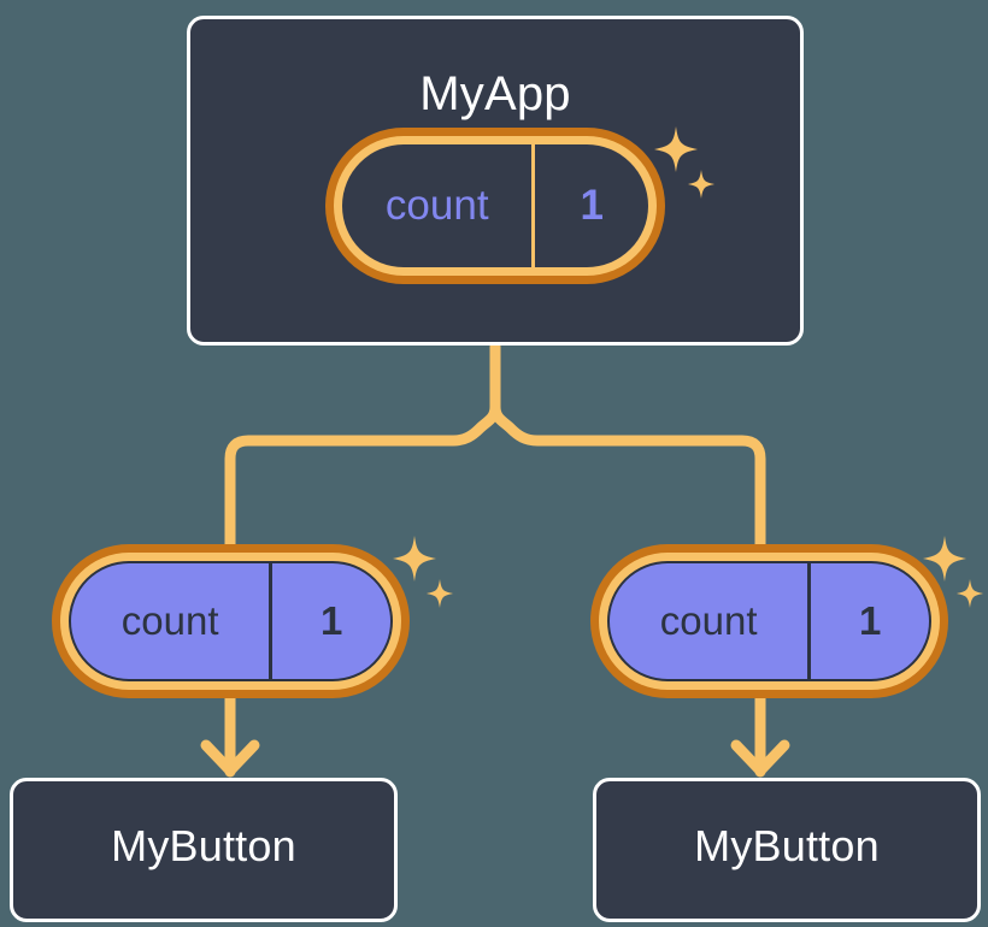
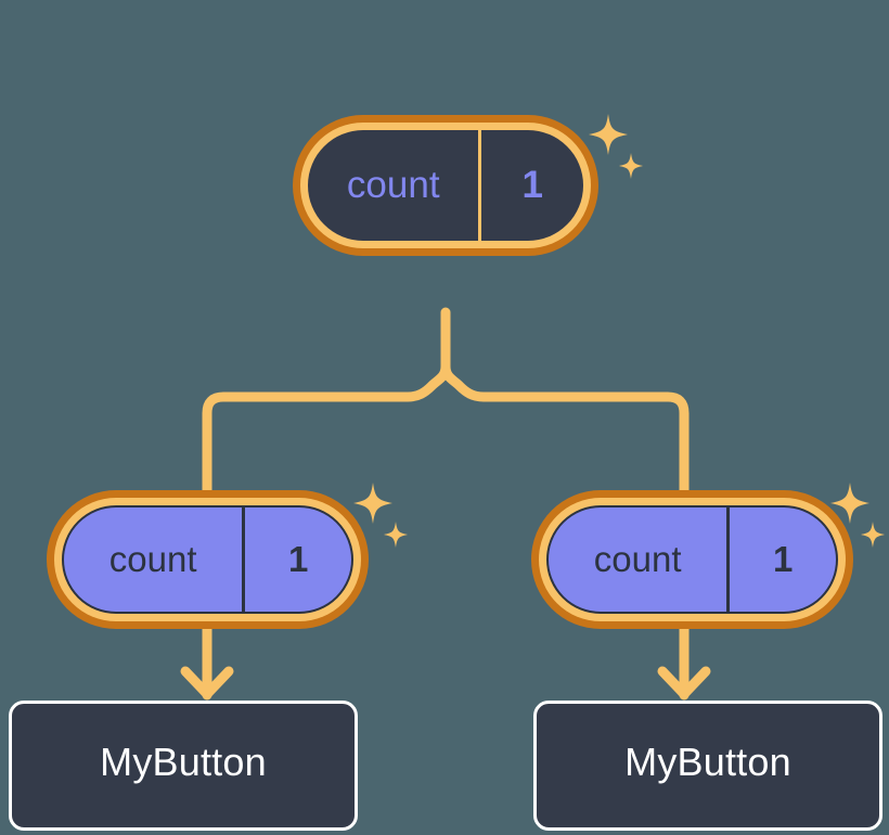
- MyApp
  count
  1
  count
  1
  count
  1
  MyButton
  MyButton
